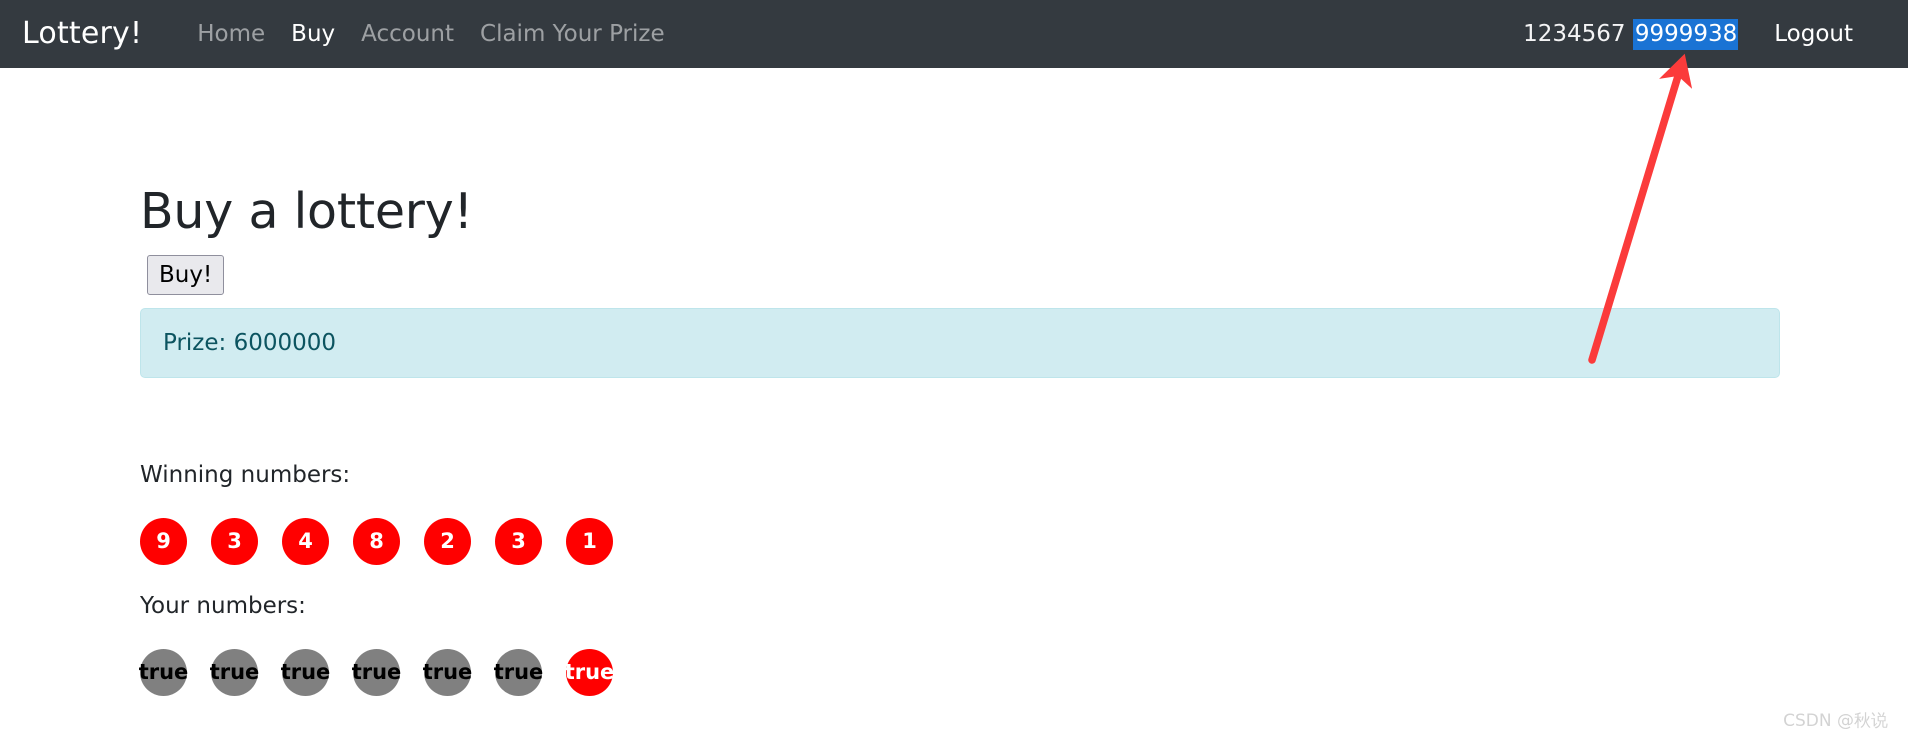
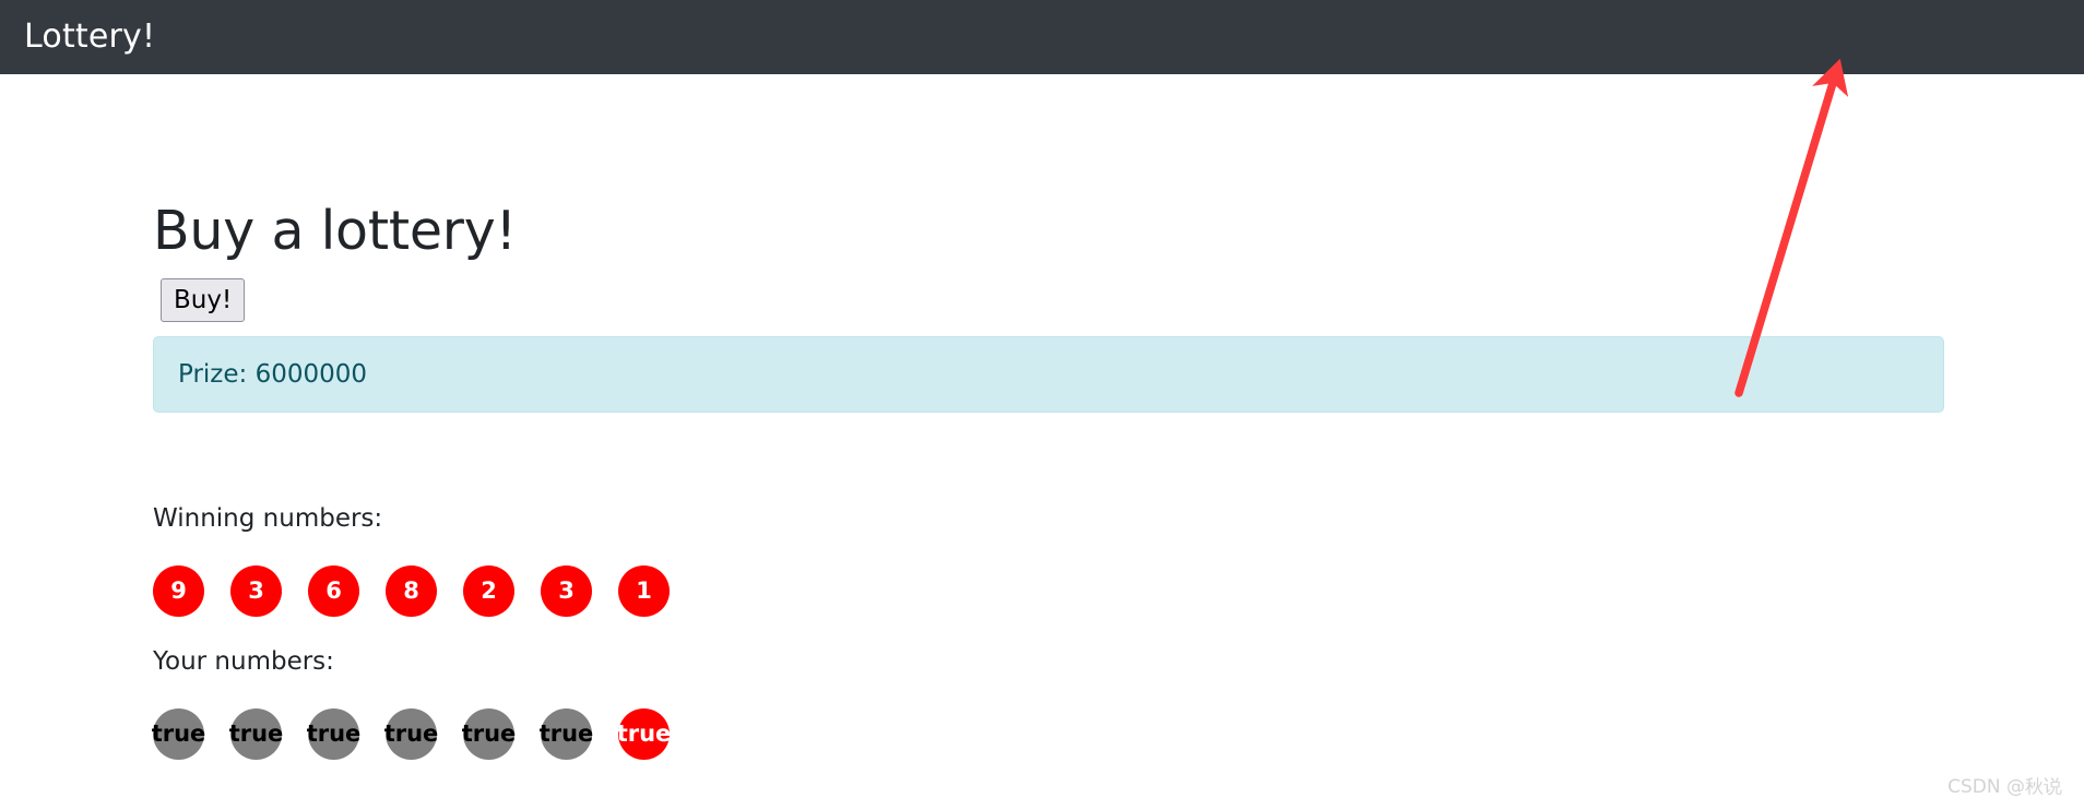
  Lottery!
- Home
- Buy
- Account
- Claim Your Prize
- 1234567 9999938
- Logout
  Buy a lottery!
  Buy!
  Prize: 6000000
  Winning numbers:
  9
  3
- 4
+ 6
  8
  2
  3
  1
  Your numbers:
  true
  true
  true
  true
  true
  true
  true
  CSDN @秋说
